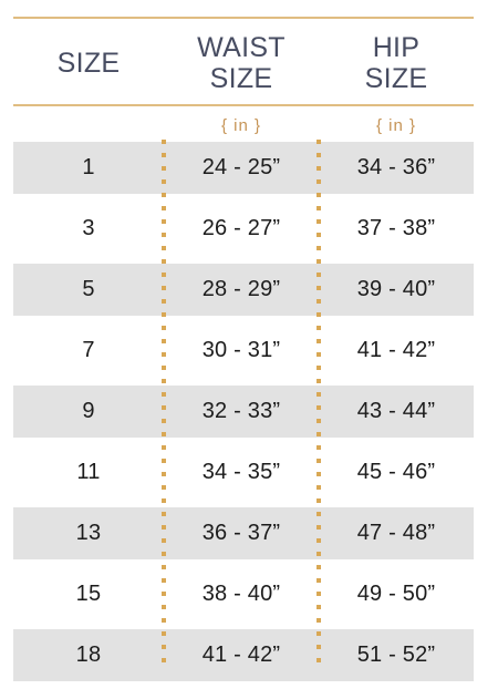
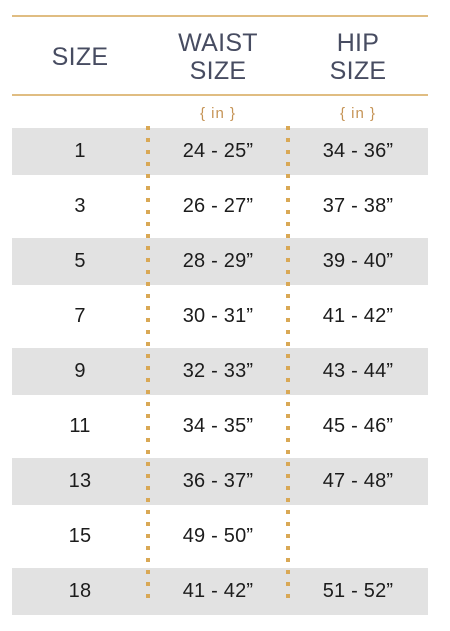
  SIZE
  WAIST
  SIZE
  HIP
  SIZE
  { in }
  { in }
  1
  24 - 25”
  34 - 36”
  3
  26 - 27”
  37 - 38”
  5
  28 - 29”
  39 - 40”
  7
  30 - 31”
  41 - 42”
  9
  32 - 33”
  43 - 44”
  11
  34 - 35”
  45 - 46”
  13
  36 - 37”
  47 - 48”
  15
- 38 - 40”
  49 - 50”
  18
  41 - 42”
  51 - 52”
